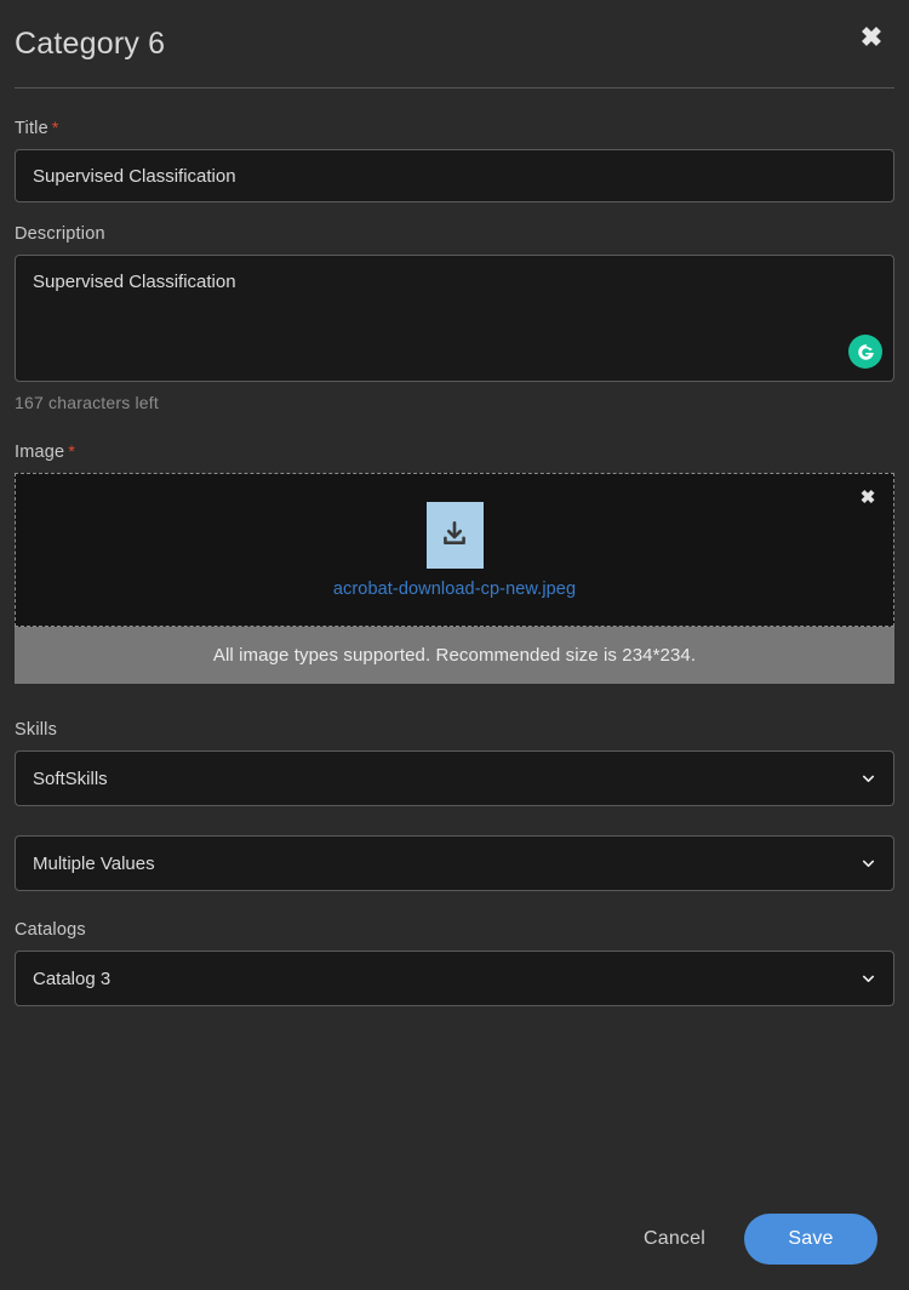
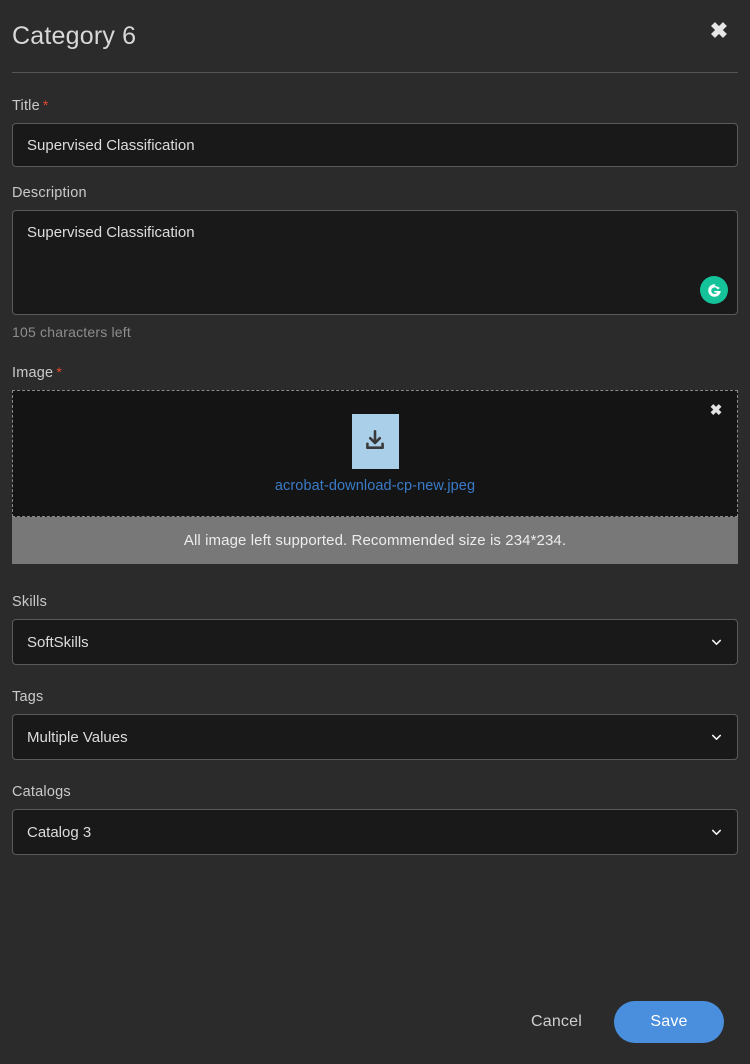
  Category 6
  ✖
  Title *
  Supervised Classification
  Description
  Supervised Classification
- 167 characters left
+ 105 characters left
  Image *
  ✖
  acrobat-download-cp-new.jpeg
- All image types supported. Recommended size is 234*234.
+ All image left supported. Recommended size is 234*234.
  Skills
  SoftSkills
+ Tags
  Multiple Values
  Catalogs
  Catalog 3
  Cancel
  Save
